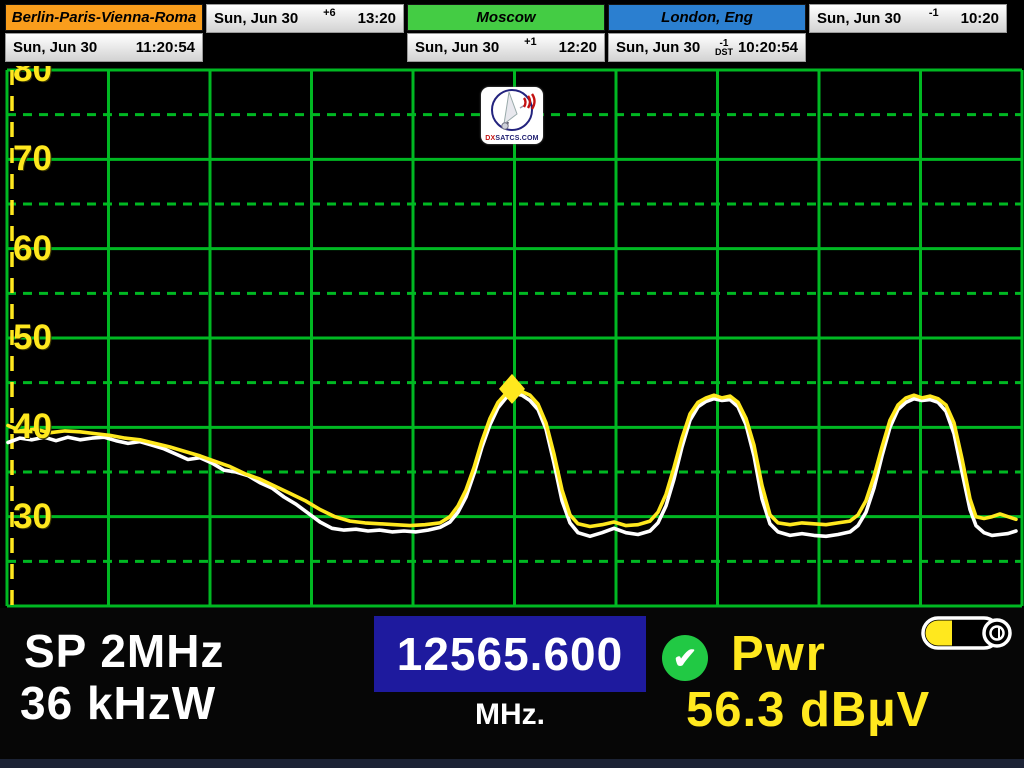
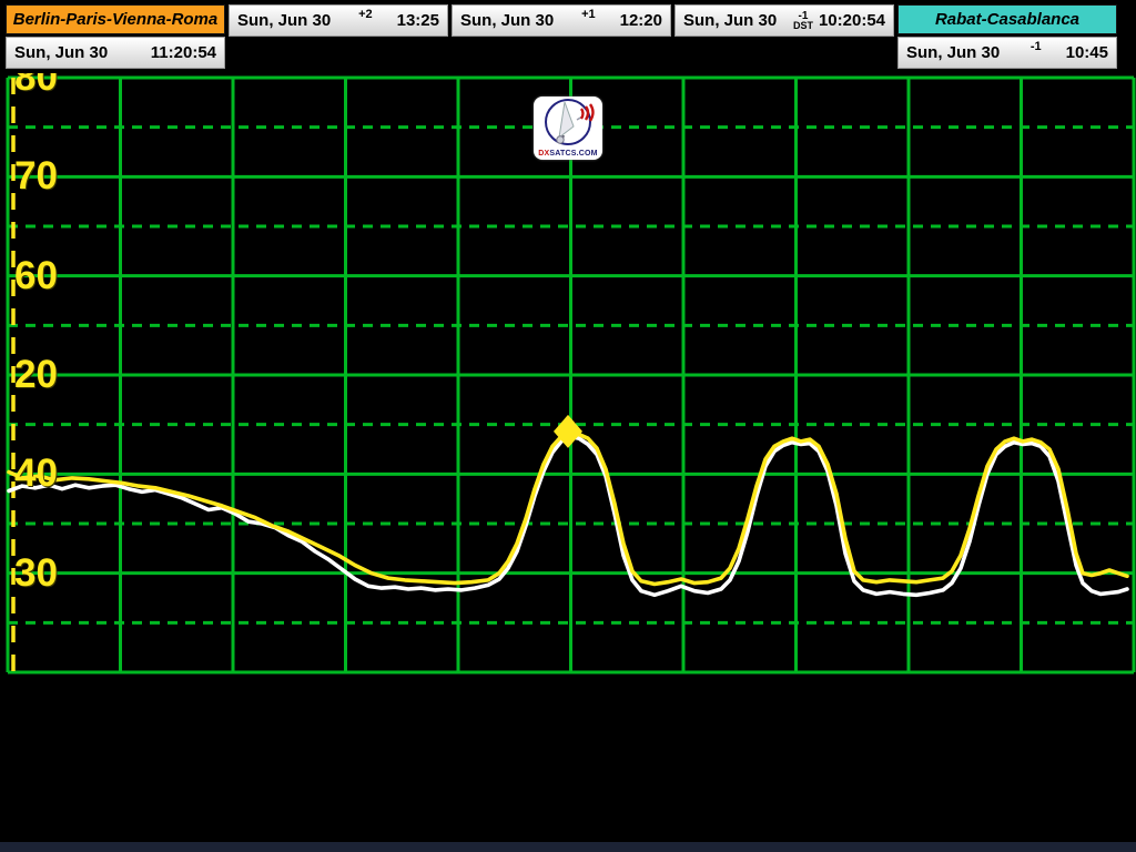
  Berlin-Paris-Vienna-Roma
  Sun, Jun 30
  11:20:54
  Sun, Jun 30
- +6
+ +2
- 13:20
+ 13:25
- Moscow
  Sun, Jun 30
  +1
  12:20
- London, Eng
  Sun, Jun 30
  -1
  DST
  10:20:54
+ Rabat-Casablanca
  Sun, Jun 30
  -1
- 10:20
+ 10:45
  80
  70
  60
- 50
+ 20
  40
  30
- SP 2MHz
- 36 kHzW
- 12565.600
- MHz.
- ✔
- Pwr
- 56.3 dBµV
